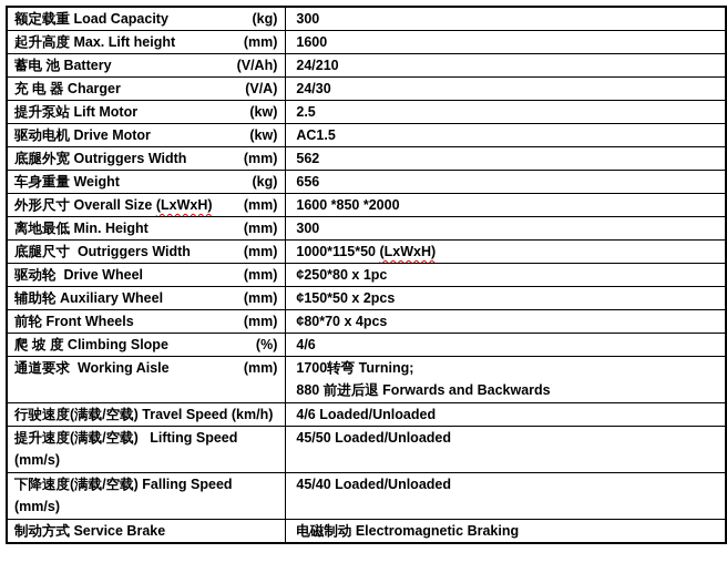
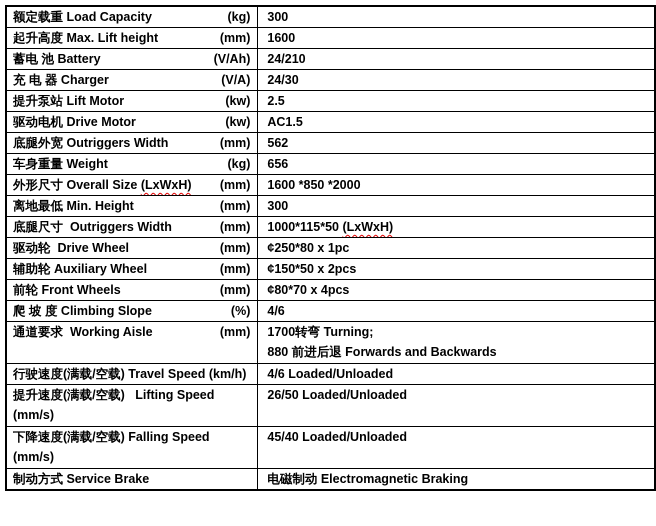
  额定载重 Load Capacity (kg)	300
  起升高度 Max. Lift height (mm)	1600
  蓄电 池 Battery (V/Ah)	24/210
  充 电 器 Charger (V/A)	24/30
  提升泵站 Lift Motor (kw)	2.5
  驱动电机 Drive Motor (kw)	AC1.5
  底腿外宽 Outriggers Width (mm)	562
  车身重量 Weight (kg)	656
  外形尺寸 Overall Size (LxWxH) (mm)	1600 *850 *2000
  离地最低 Min. Height (mm)	300
  底腿尺寸 Outriggers Width (mm)	1000*115*50 (LxWxH)
  驱动轮 Drive Wheel (mm)	¢250*80 x 1pc
  辅助轮 Auxiliary Wheel (mm)	¢150*50 x 2pcs
  前轮 Front Wheels (mm)	¢80*70 x 4pcs
  爬 坡 度 Climbing Slope (%)	4/6
  通道要求 Working Aisle (mm)	1700转弯 Turning;880 前进后退 Forwards and Backwards
  行驶速度(满载/空载) Travel Speed (km/h)	4/6 Loaded/Unloaded
- 提升速度(满载/空载) Lifting Speed(mm/s)	45/50 Loaded/Unloaded
+ 提升速度(满载/空载) Lifting Speed(mm/s)	26/50 Loaded/Unloaded
  下降速度(满载/空载) Falling Speed(mm/s)	45/40 Loaded/Unloaded
  制动方式 Service Brake	电磁制动 Electromagnetic Braking
